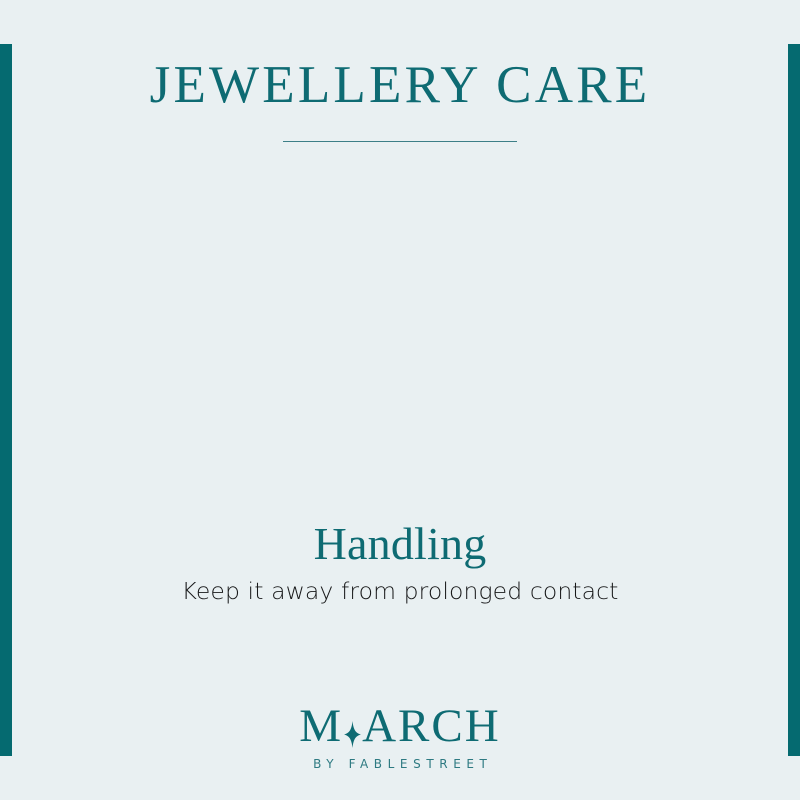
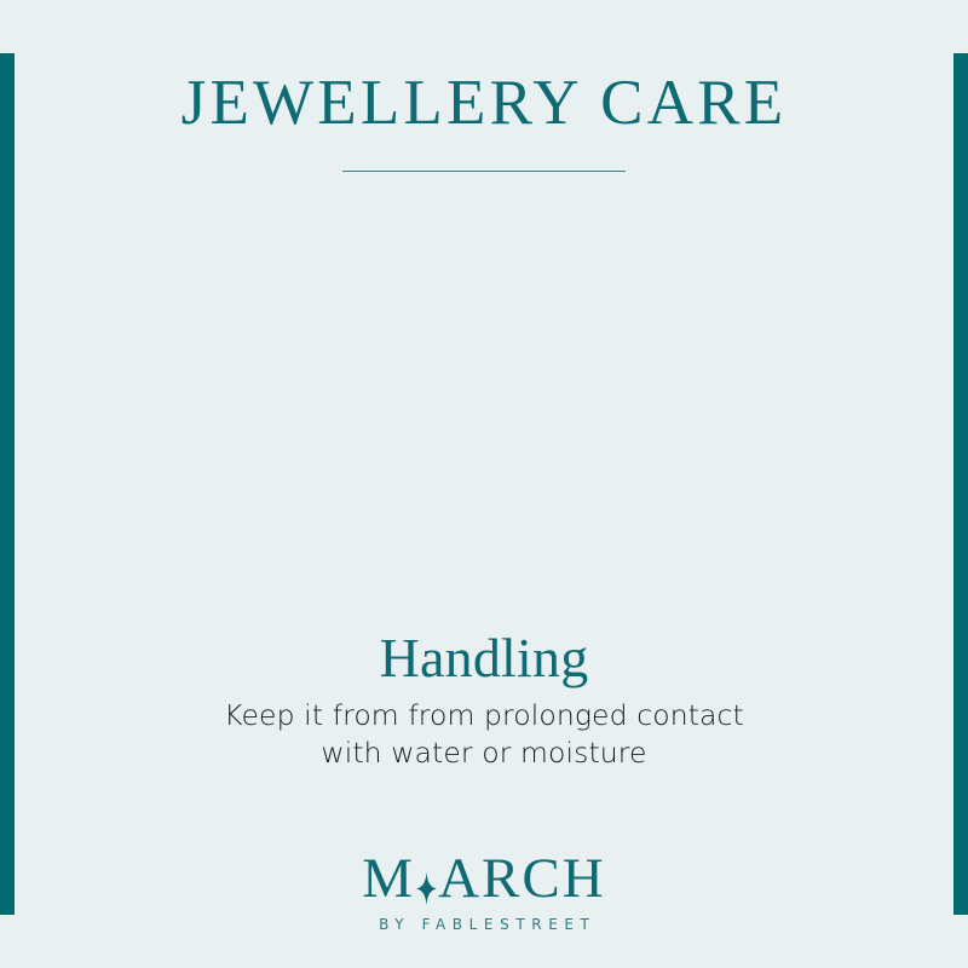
  JEWELLERY CARE
  Handling
- Keep it away from prolonged contact
+ Keep it from from prolonged contact
+ with water or moisture
  M
  ARCH
  BY FABLESTREET
